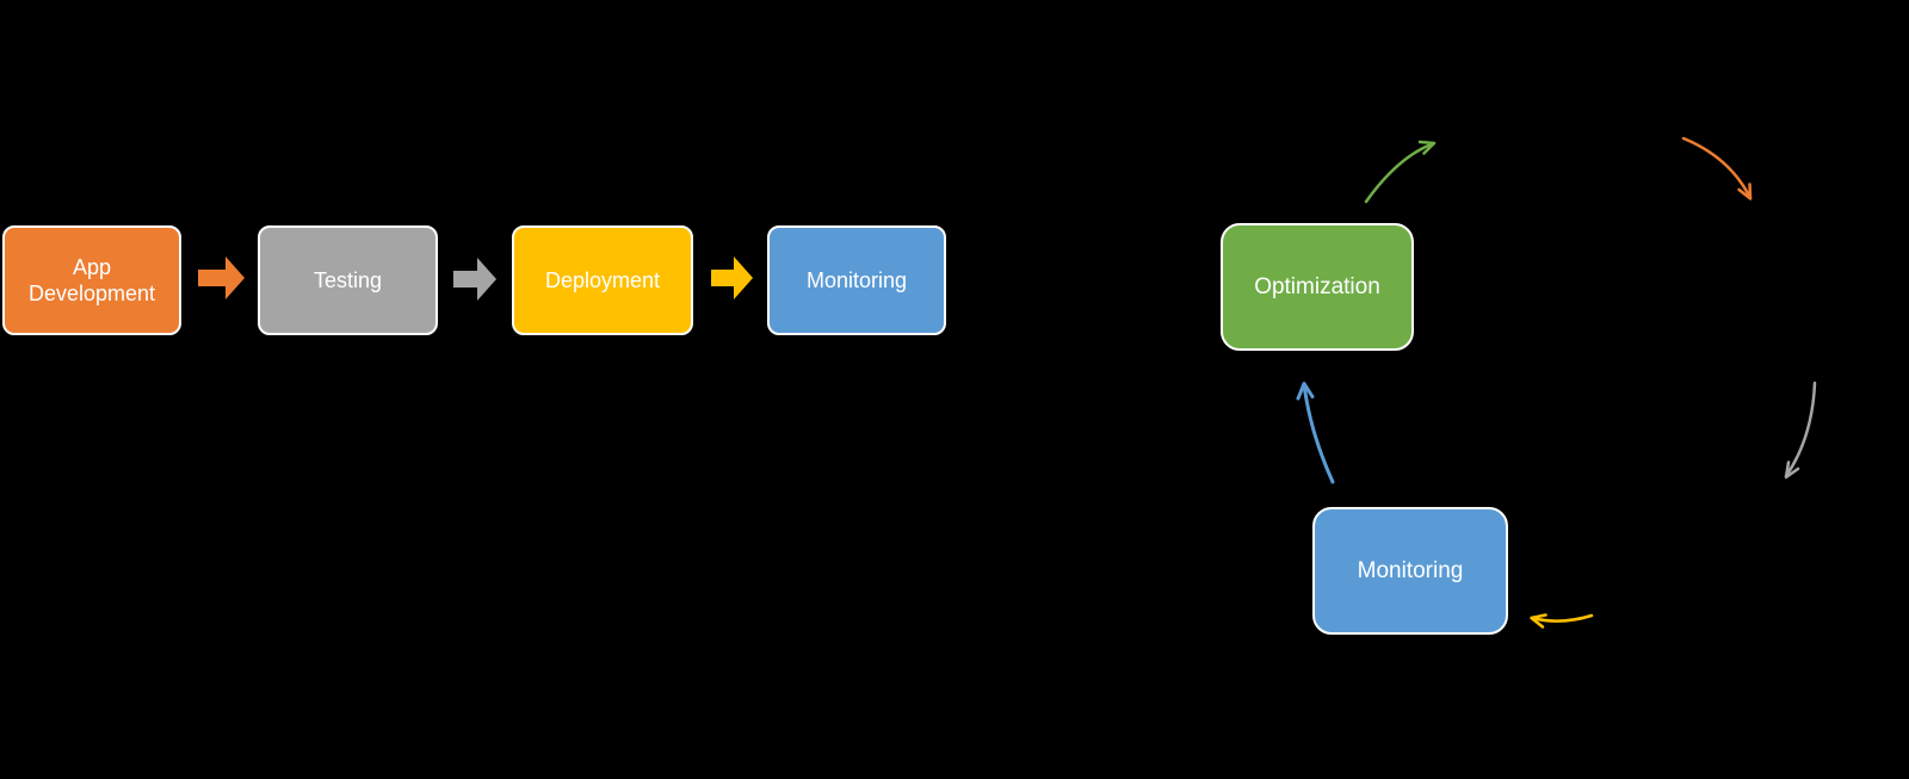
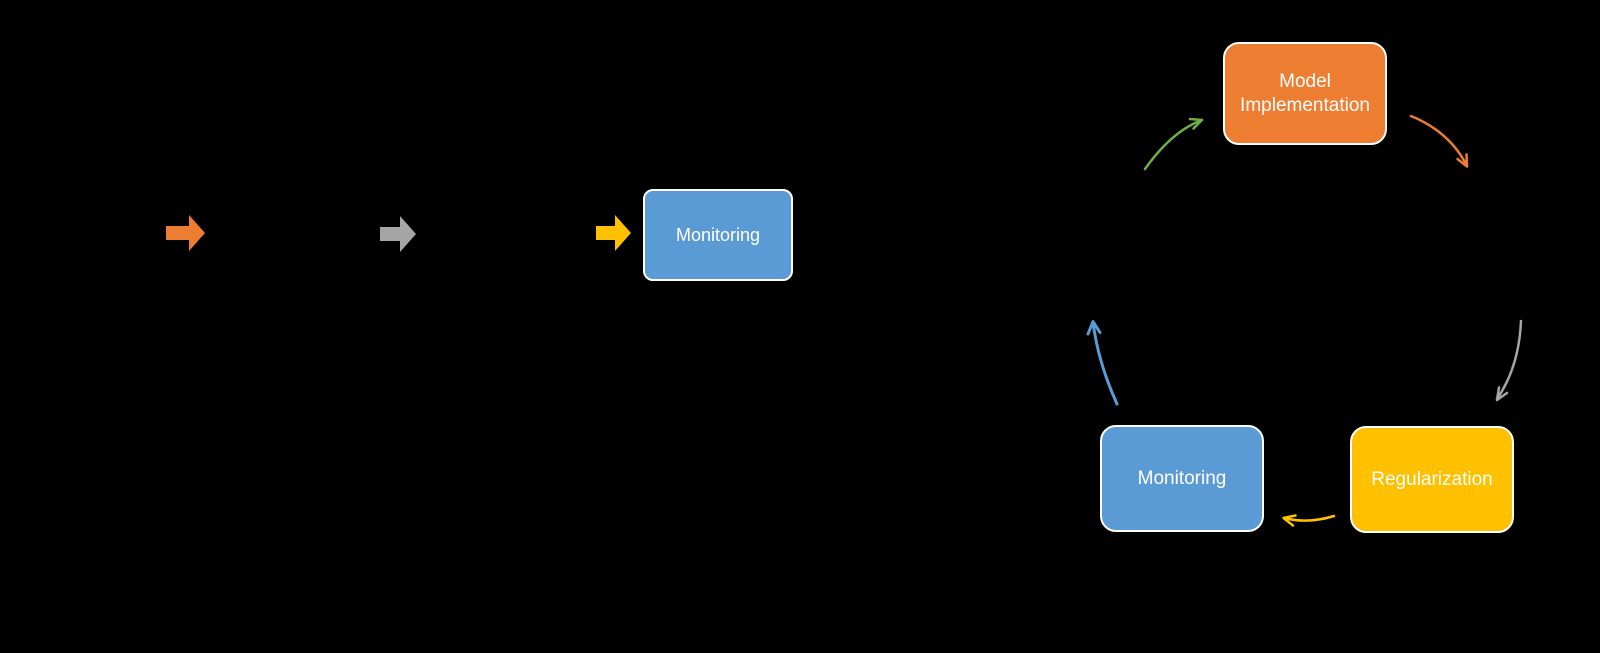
- App Development
- Testing
- Deployment
  Monitoring
+ Model Implementation
+ Regularization
  Monitoring
- Optimization
